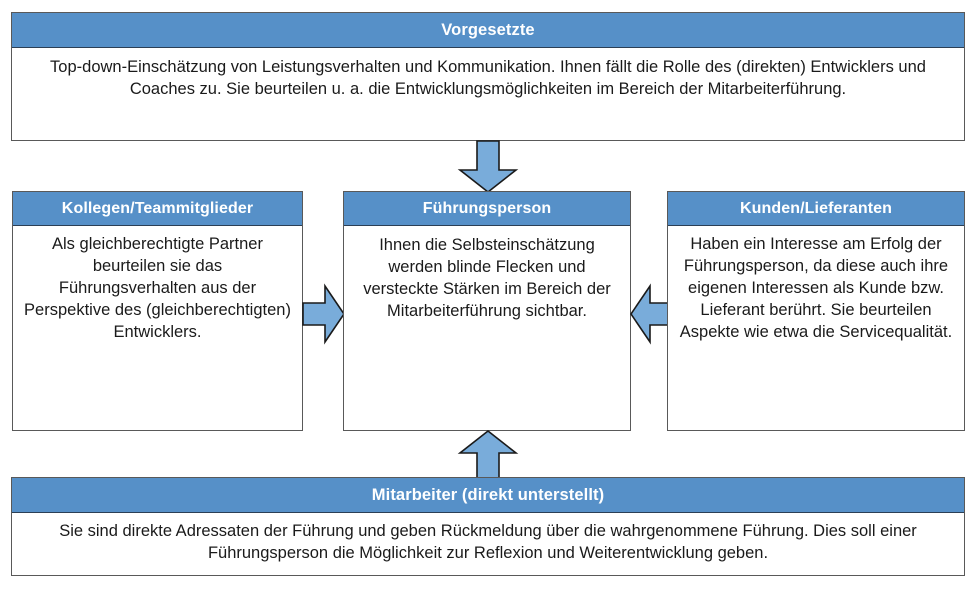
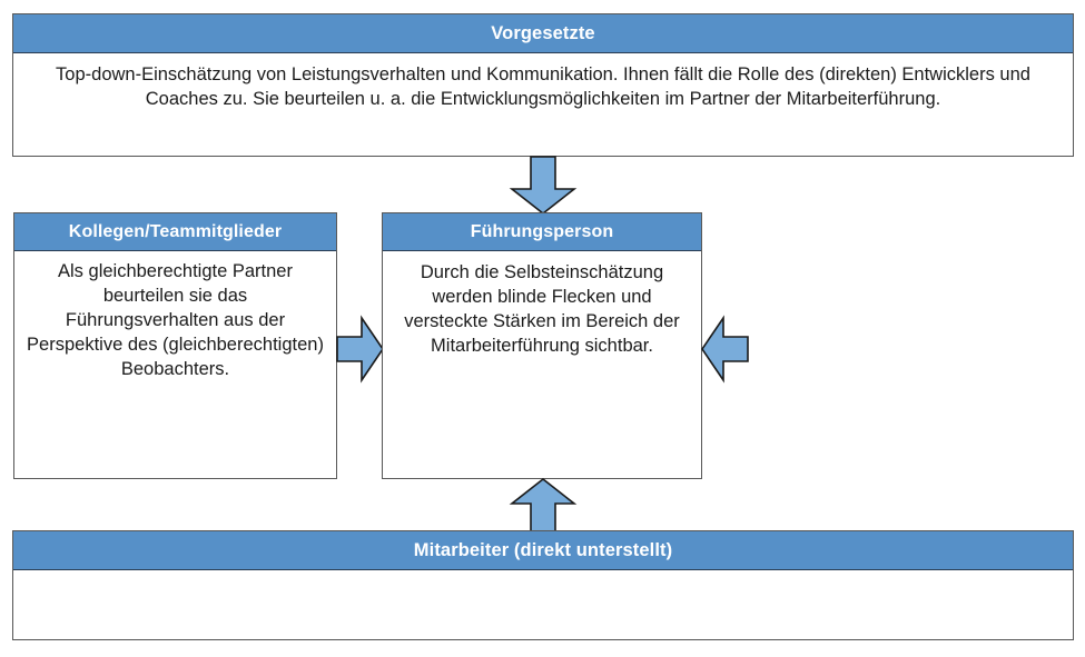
  Vorgesetzte
- Top-down-Einschätzung von Leistungsverhalten und Kommunikation. Ihnen fällt die Rolle des (direkten) Entwicklers und Coaches zu. Sie beurteilen u. a. die Entwicklungsmöglichkeiten im Bereich der Mitarbeiterführung.
+ Top-down-Einschätzung von Leistungsverhalten und Kommunikation. Ihnen fällt die Rolle des (direkten) Entwicklers und Coaches zu. Sie beurteilen u. a. die Entwicklungsmöglichkeiten im Partner der Mitarbeiterführung.
  Kollegen/Teammitglieder
- Als gleichberechtigte Partner beurteilen sie das Führungsverhalten aus der Perspektive des (gleichberechtigten) Entwicklers.
+ Als gleichberechtigte Partner beurteilen sie das Führungsverhalten aus der Perspektive des (gleichberechtigten) Beobachters.
  Führungsperson
- Ihnen die Selbsteinschätzung werden blinde Flecken und versteckte Stärken im Bereich der Mitarbeiterführung sichtbar.
+ Durch die Selbsteinschätzung werden blinde Flecken und versteckte Stärken im Bereich der Mitarbeiterführung sichtbar.
- Kunden/Lieferanten
- Haben ein Interesse am Erfolg der Führungsperson, da diese auch ihre eigenen Interessen als Kunde bzw. Lieferant berührt. Sie beurteilen Aspekte wie etwa die Servicequalität.
  Mitarbeiter (direkt unterstellt)
- Sie sind direkte Adressaten der Führung und geben Rückmeldung über die wahrgenommene Führung. Dies soll einer Führungsperson die Möglichkeit zur Reflexion und Weiterentwicklung geben.
